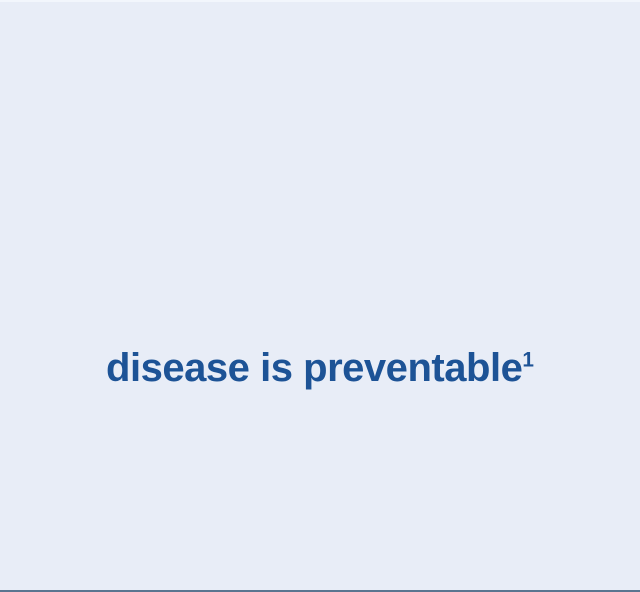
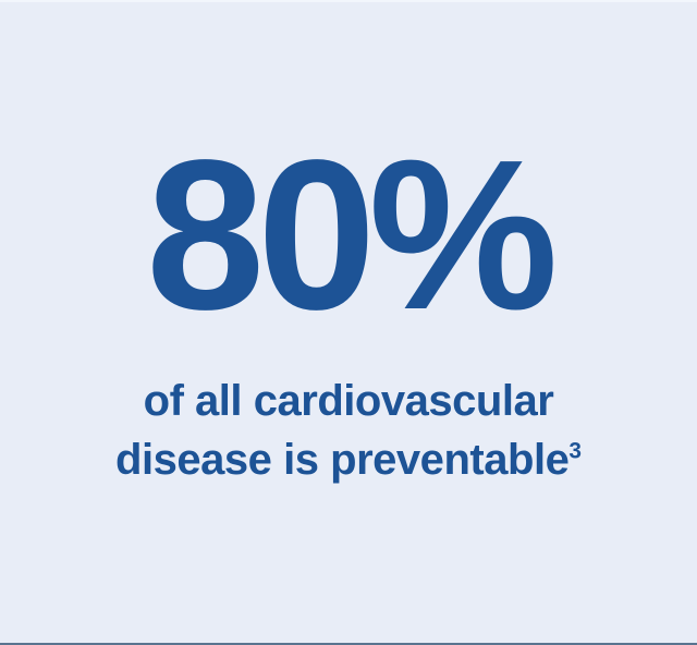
+ 80%
+ of all cardiovascular
- disease is preventable1
+ disease is preventable3
